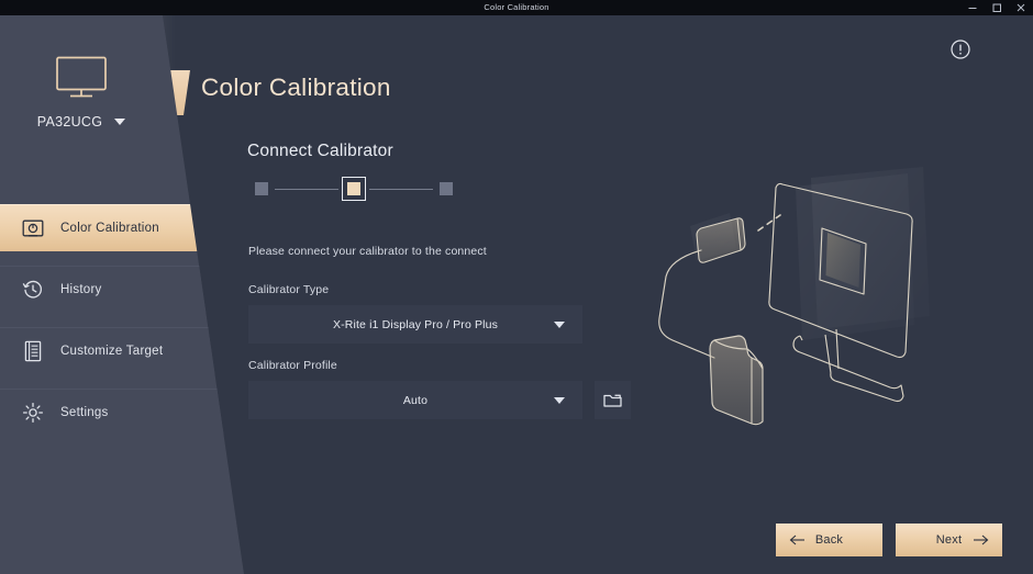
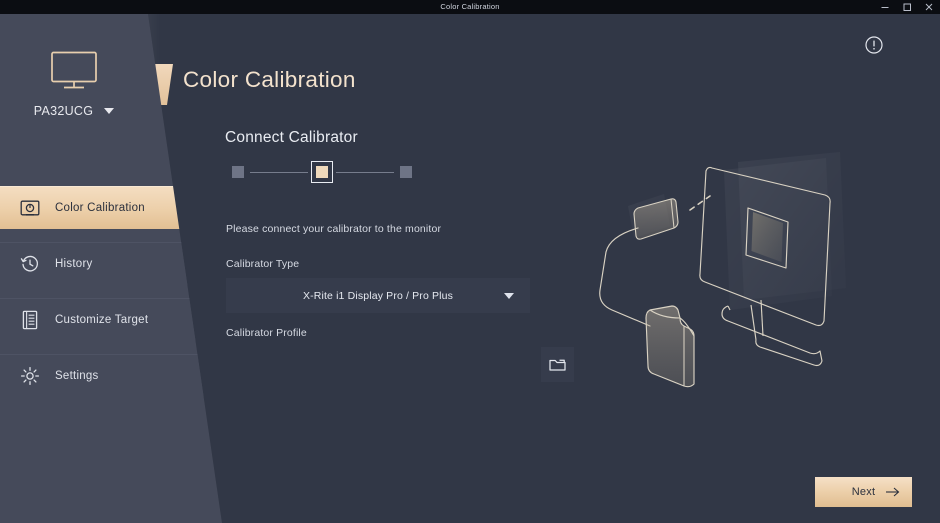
  Color Calibration
  Color Calibration
  Connect Calibrator
- Please connect your calibrator to the connect
+ Please connect your calibrator to the monitor
  Calibrator Type
  X-Rite i1 Display Pro / Pro Plus
  Calibrator Profile
- Auto
- Back
  Next
  PA32UCG
  Color Calibration
  History
  Customize Target
  Settings
